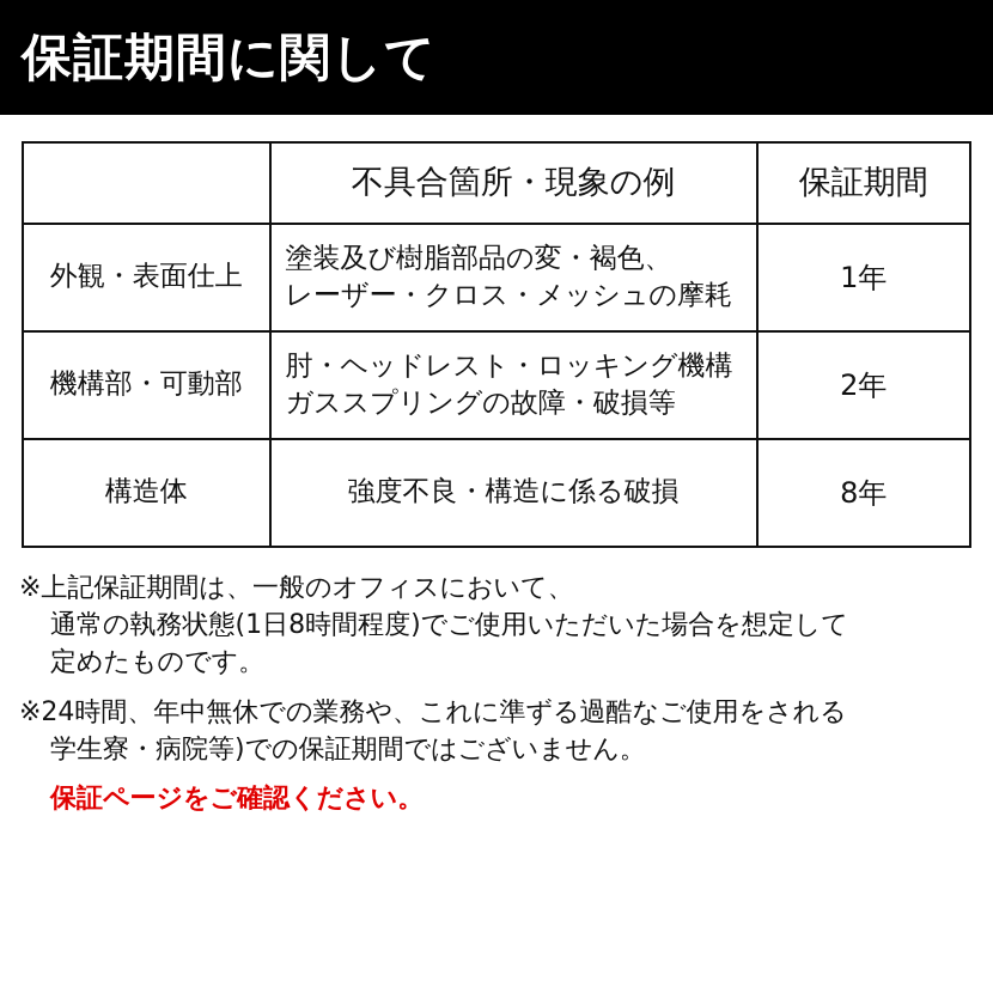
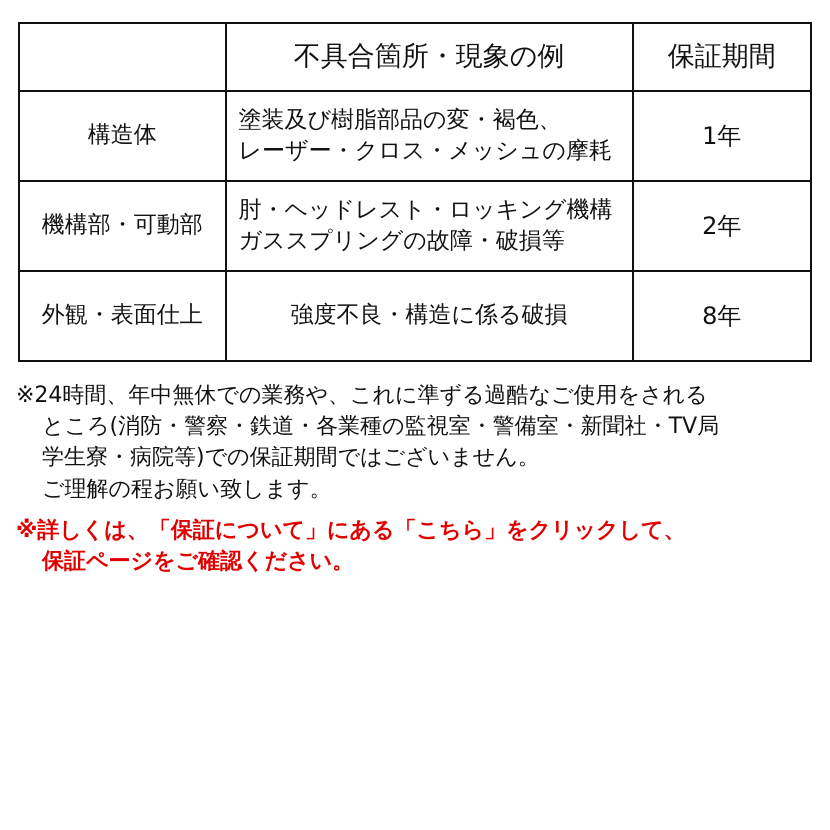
- 保証期間に関して
  	不具合箇所・現象の例	保証期間
- 外観・表面仕上	塗装及び樹脂部品の変・褐色、 レーザー・クロス・メッシュの摩耗	1年
+ 構造体	塗装及び樹脂部品の変・褐色、 レーザー・クロス・メッシュの摩耗	1年
  機構部・可動部	肘・ヘッドレスト・ロッキング機構 ガススプリングの故障・破損等	2年
- 構造体	強度不良・構造に係る破損	8年
+ 外観・表面仕上	強度不良・構造に係る破損	8年
- ※上記保証期間は、一般のオフィスにおいて、
- 通常の執務状態(1日8時間程度)でご使用いただいた場合を想定して
- 定めたものです。
  ※24時間、年中無休での業務や、これに準ずる過酷なご使用をされる
+ ところ(消防・警察・鉄道・各業種の監視室・警備室・新聞社・TV局
  学生寮・病院等)での保証期間ではございません。
+ ご理解の程お願い致します。
+ ※詳しくは、「保証について」にある「こちら」をクリックして、
  保証ページをご確認ください。
